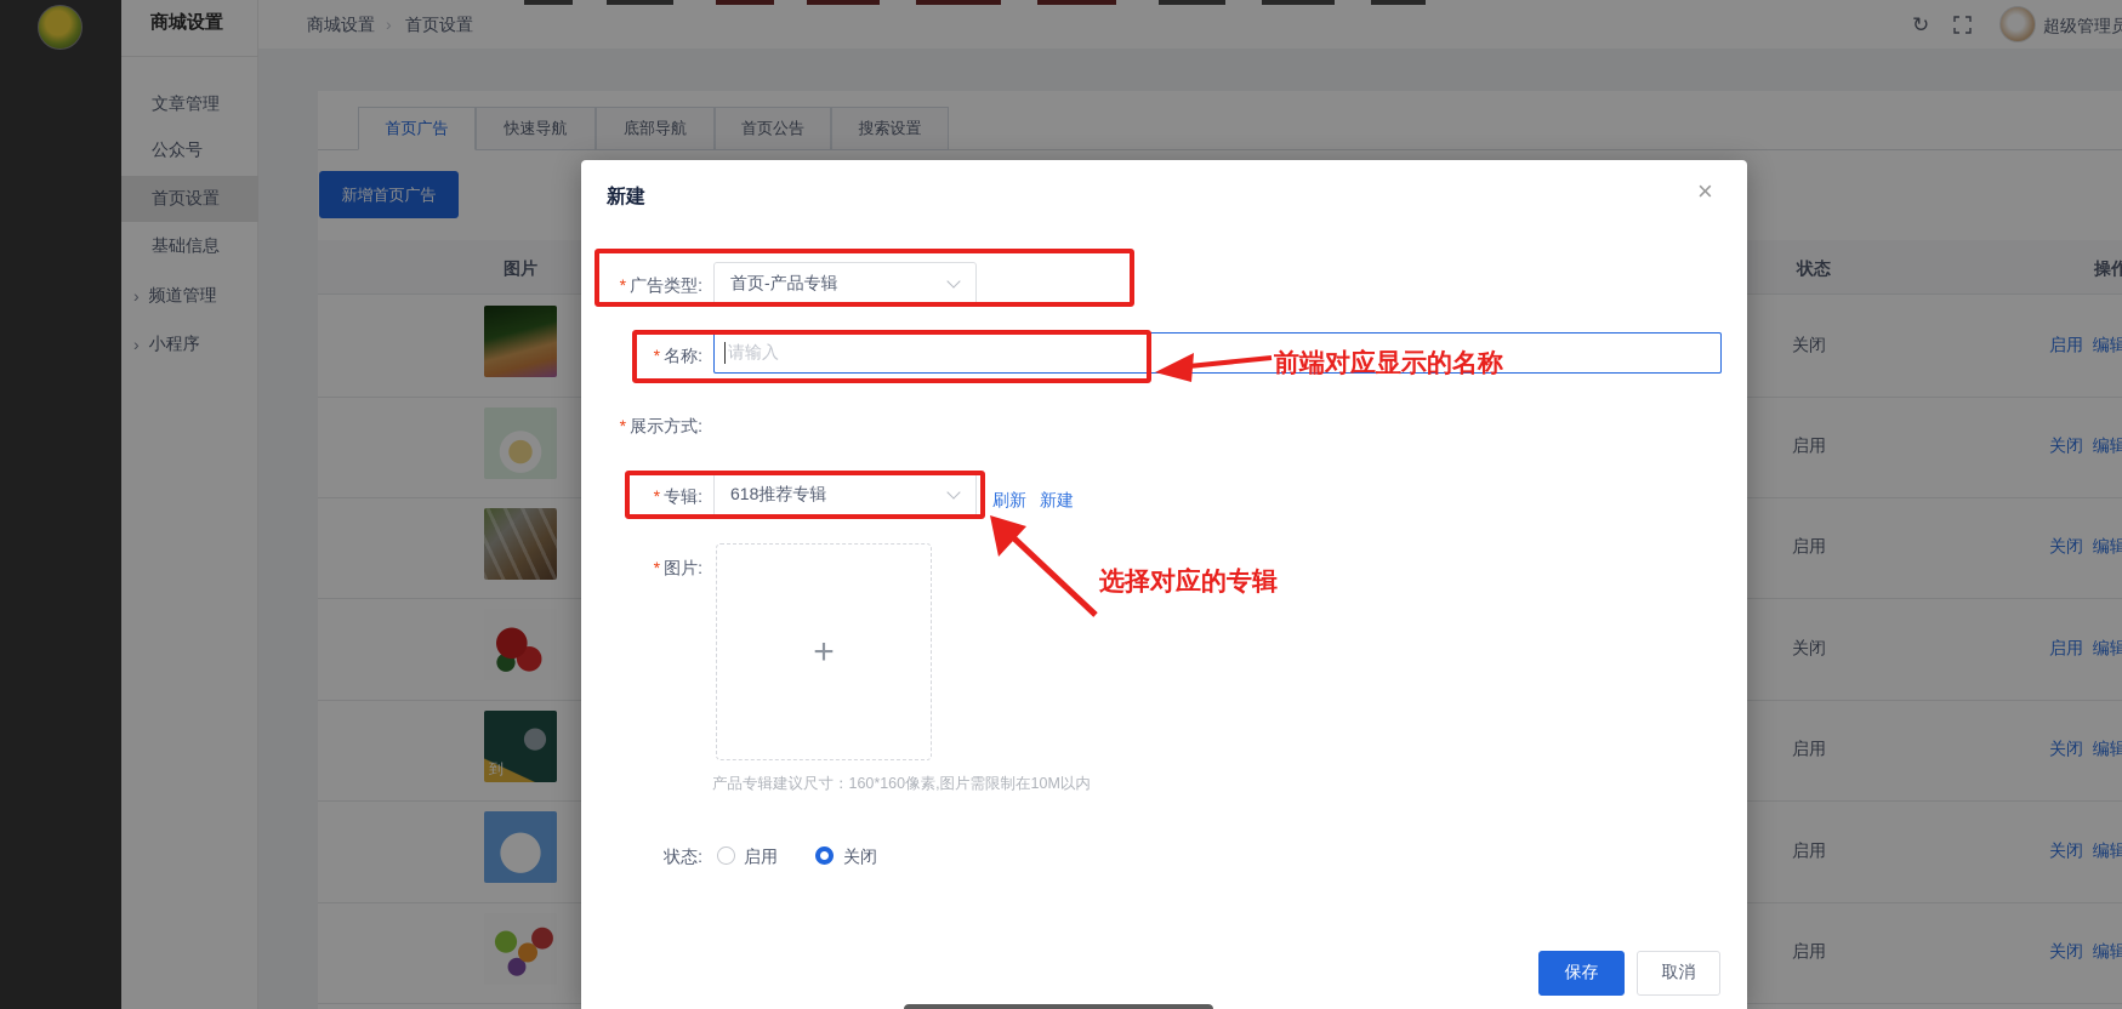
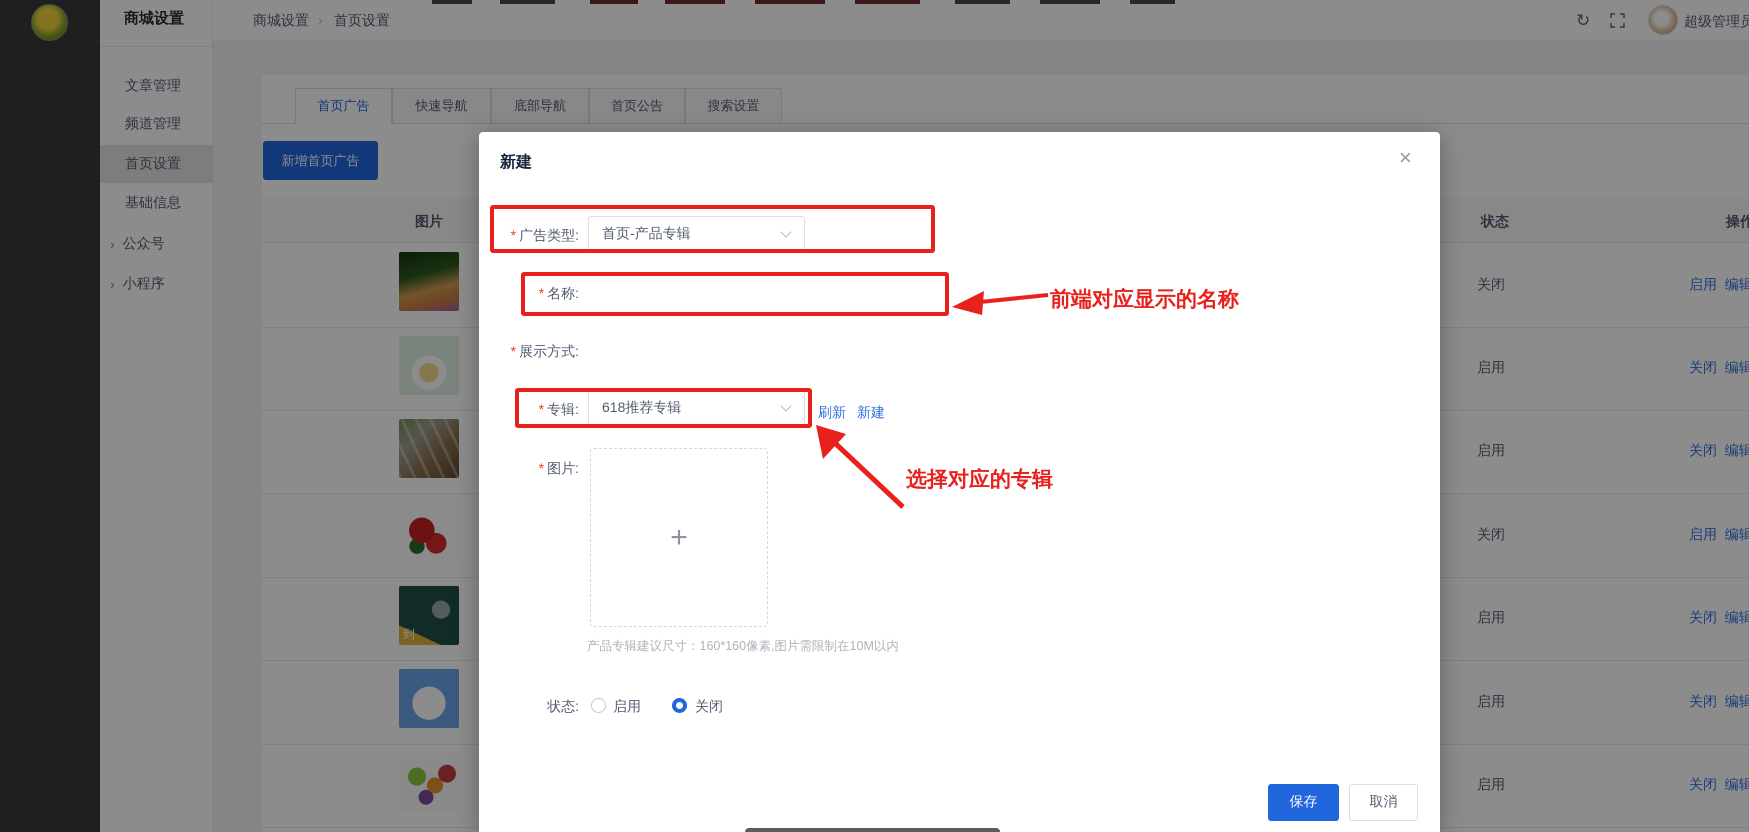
  商城设置
  文章管理
- 公众号
+ 频道管理
  首页设置
  基础信息
  ›
- 频道管理
+ 公众号
  ›
  小程序
  商城设置
  ›
  首页设置
  ↻
  超级管理员
  首页广告
  快速导航
  底部导航
  首页公告
  搜索设置
  新增首页广告
  图片
  状态
  操作
  到
  关闭
  启用
  启用
  关闭
  启用
  启用
  启用
  启用 编辑
  关闭 编辑
  关闭 编辑
  启用 编辑
  关闭 编辑
  关闭 编辑
  关闭 编辑
  新建
  ×
  * 广告类型:
  首页-产品专辑
  * 名称:
- 请输入
  * 展示方式:
  * 专辑:
  618推荐专辑
  刷新
  新建
  * 图片:
  +
  产品专辑建议尺寸：160*160像素,图片需限制在10M以内
  状态:
  启用
  关闭
  保存
  取消
  前端对应显示的名称
  选择对应的专辑
